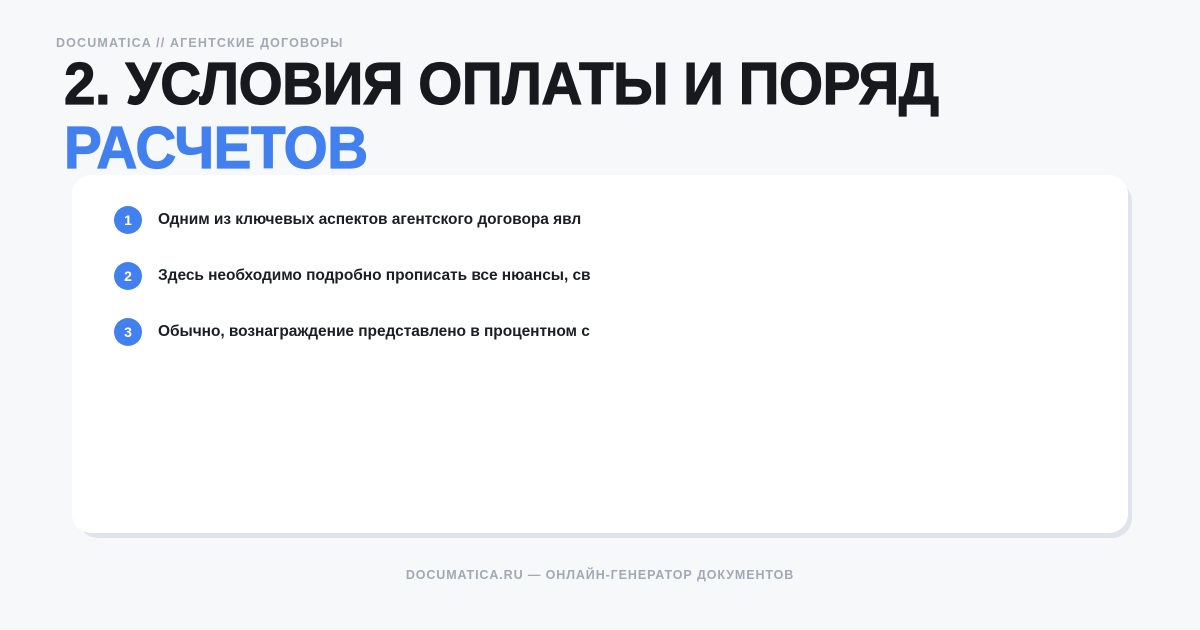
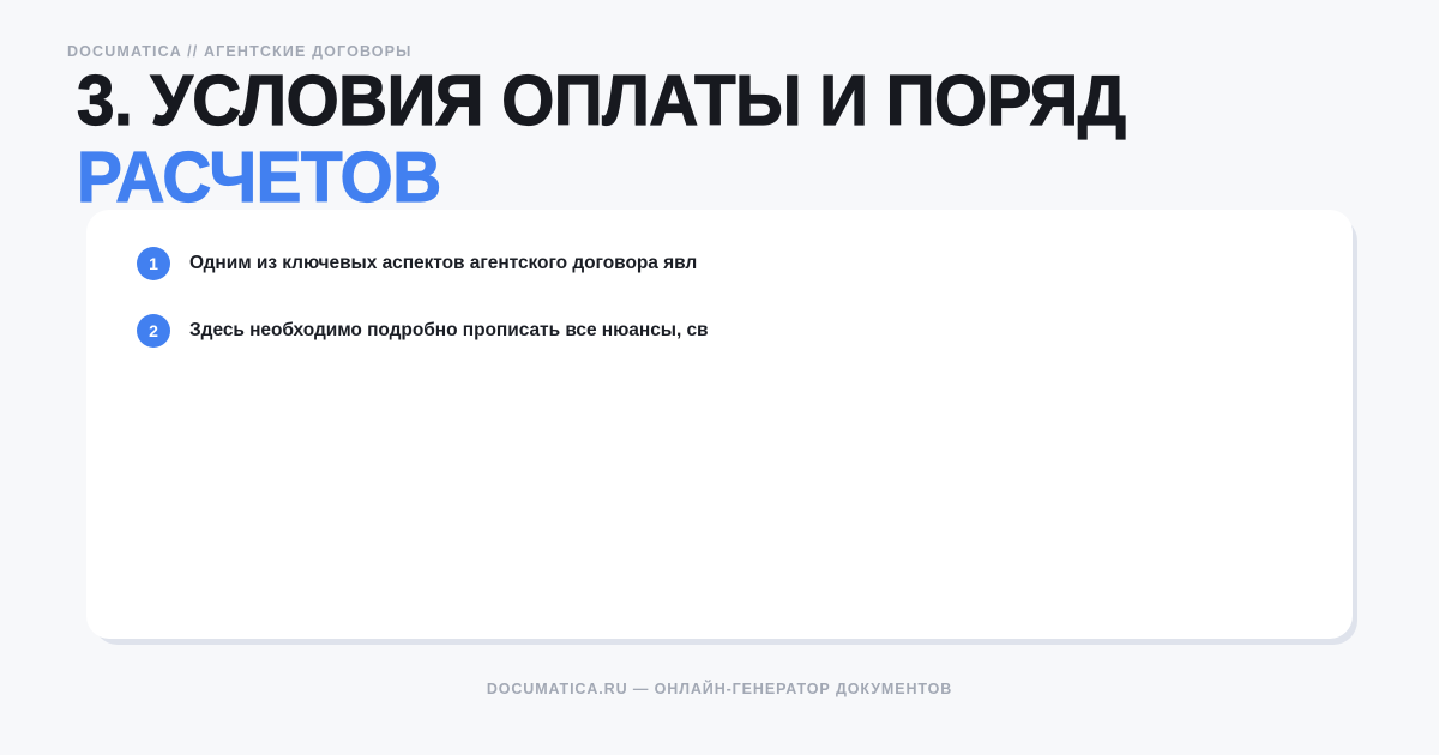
  DOCUMATICA // АГЕНТСКИЕ ДОГОВОРЫ
- 2. УСЛОВИЯ ОПЛАТЫ И ПОРЯД
+ 3. УСЛОВИЯ ОПЛАТЫ И ПОРЯД
  РАСЧЕТОВ
  1
  Одним из ключевых аспектов агентского договора явл
  2
  Здесь необходимо подробно прописать все нюансы, св
- 3
- Обычно, вознаграждение представлено в процентном с
  DOCUMATICA.RU — ОНЛАЙН-ГЕНЕРАТОР ДОКУМЕНТОВ
